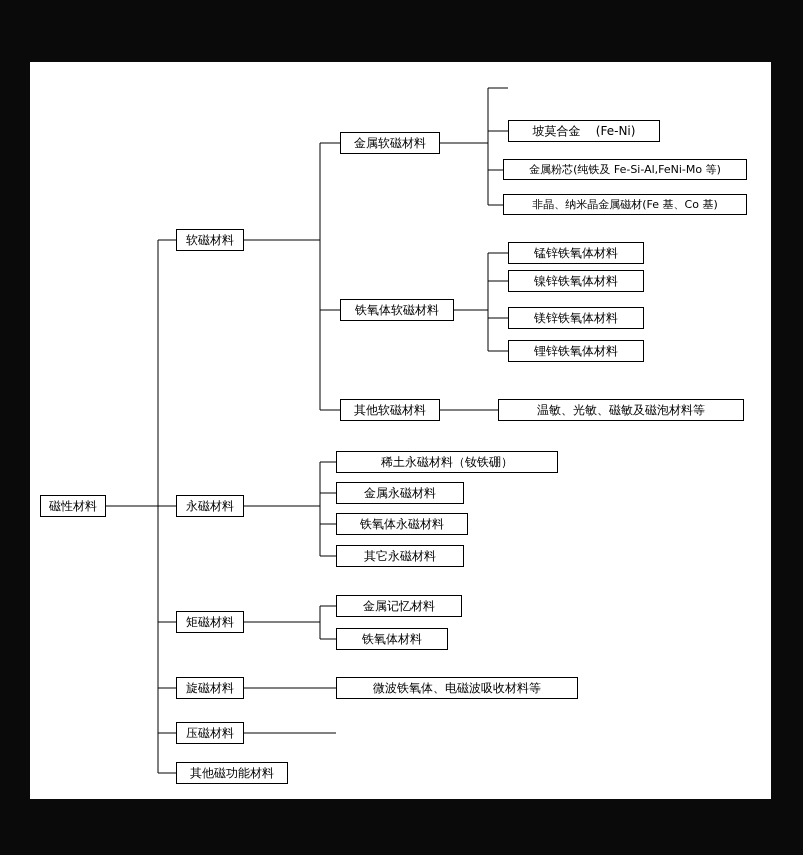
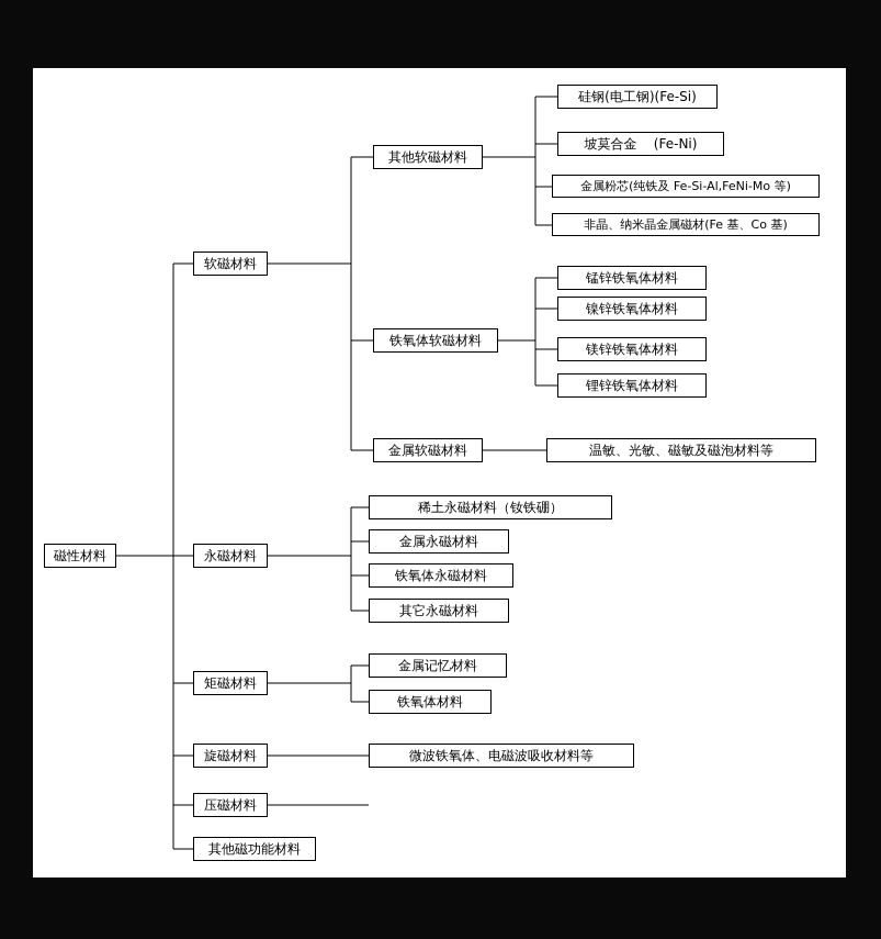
  磁性材料
  软磁材料
  永磁材料
  矩磁材料
  旋磁材料
  压磁材料
  其他磁功能材料
- 金属软磁材料
+ 其他软磁材料
+ 硅钢(电工钢)(Fe-Si)
  坡莫合金 (Fe-Ni)
  金属粉芯(纯铁及 Fe-Si-Al,FeNi-Mo 等)
  非晶、纳米晶金属磁材(Fe 基、Co 基)
  铁氧体软磁材料
  锰锌铁氧体材料
  镍锌铁氧体材料
  镁锌铁氧体材料
  锂锌铁氧体材料
- 其他软磁材料
+ 金属软磁材料
  温敏、光敏、磁敏及磁泡材料等
  稀土永磁材料（钕铁硼）
  金属永磁材料
  铁氧体永磁材料
  其它永磁材料
  金属记忆材料
  铁氧体材料
  微波铁氧体、电磁波吸收材料等
